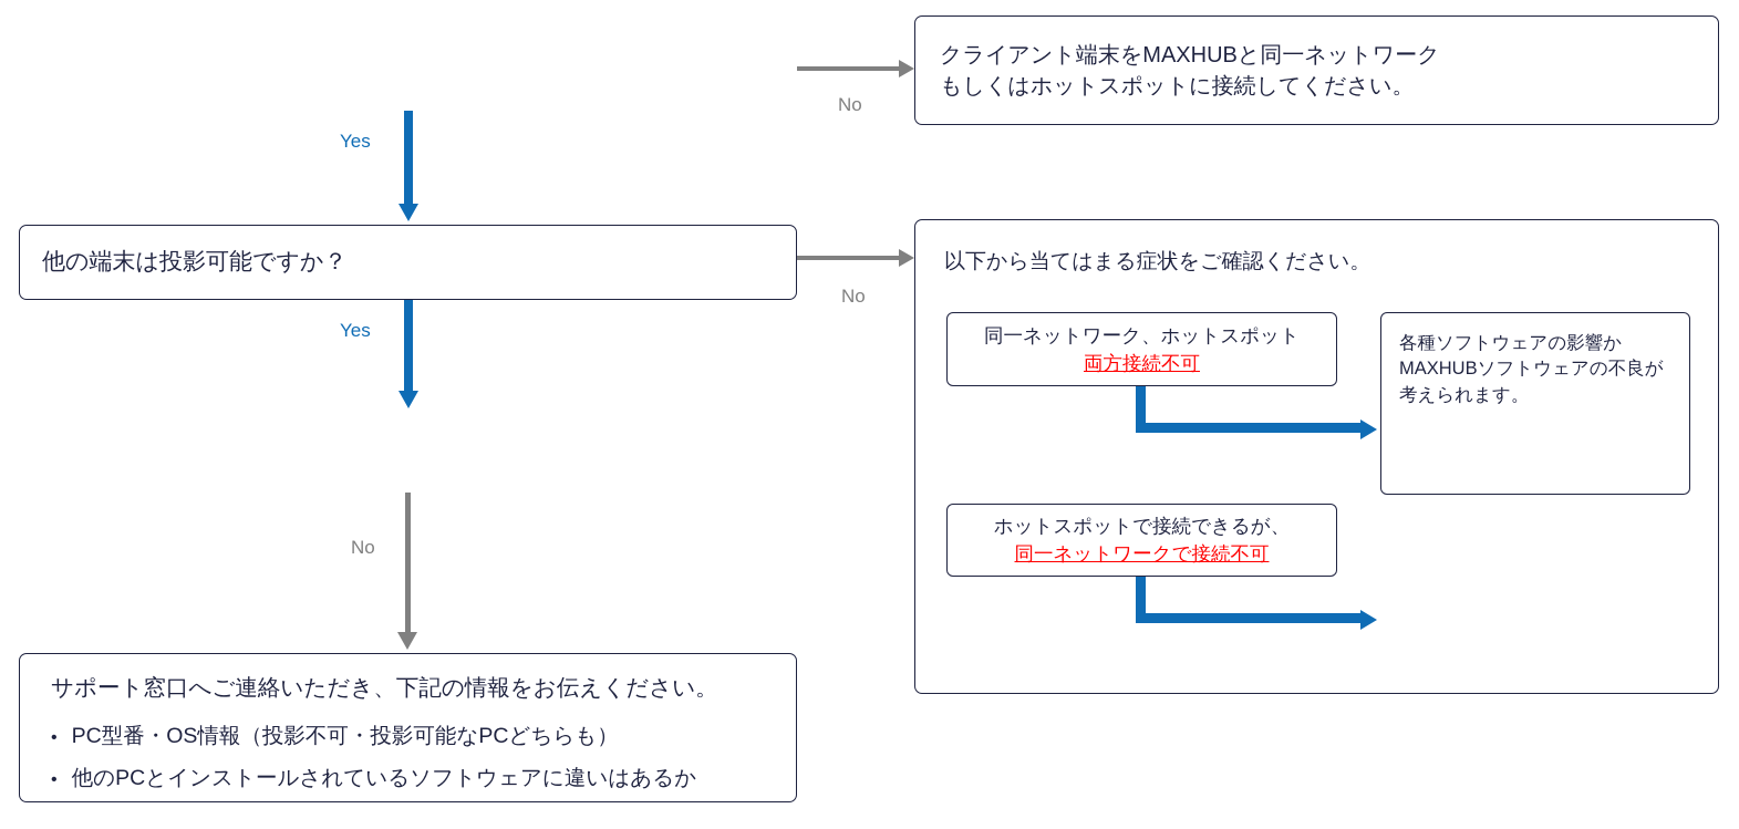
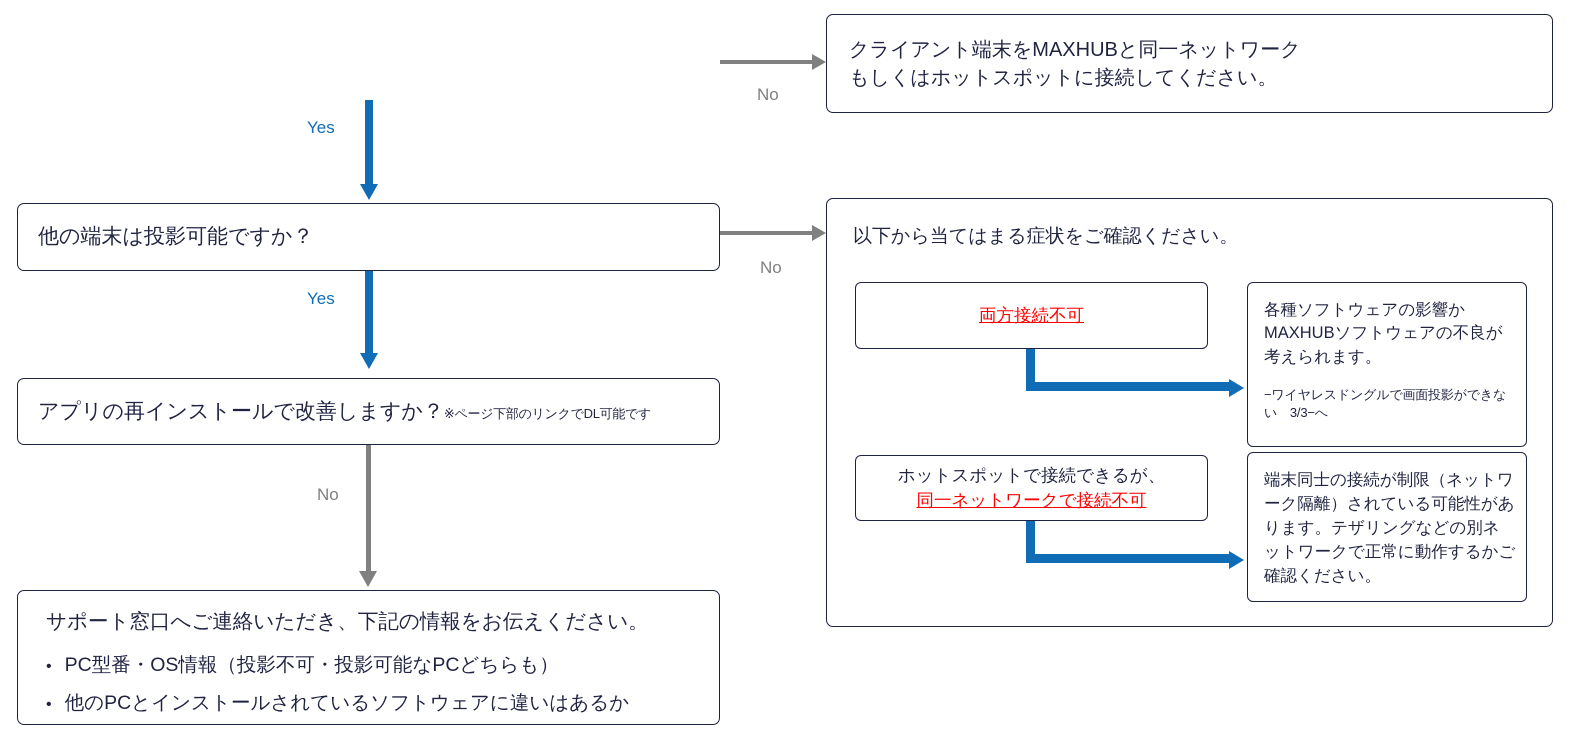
  No
  クライアント端末をMAXHUBと同一ネットワーク
  もしくはホットスポットに接続してください。
  Yes
  他の端末は投影可能ですか？
  No
  Yes
+ アプリの再インストールで改善しますか？※ページ下部のリンクでDL可能です
  No
  サポート窓口へご連絡いただき、下記の情報をお伝えください。
  •
  PC型番・OS情報（投影不可・投影可能なPCどちらも）
  •
  他のPCとインストールされているソフトウェアに違いはあるか
  以下から当てはまる症状をご確認ください。
- 同一ネットワーク、ホットスポット
  両方接続不可
  各種ソフトウェアの影響かMAXHUBソフトウェアの不良が考えられます。
+ −ワイヤレスドングルで画面投影ができない 3/3−へ
  ホットスポットで接続できるが、
  同一ネットワークで接続不可
+ 端末同士の接続が制限（ネットワーク隔離）されている可能性があります。テザリングなどの別ネットワークで正常に動作するかご確認ください。
